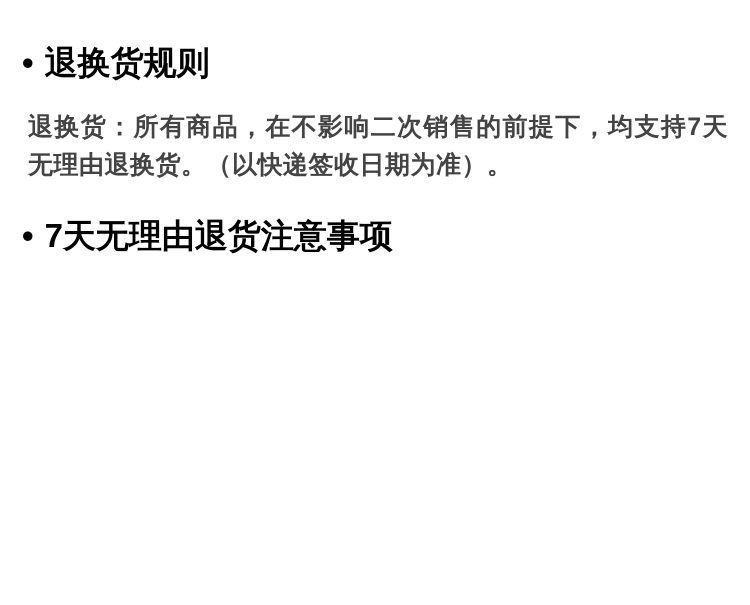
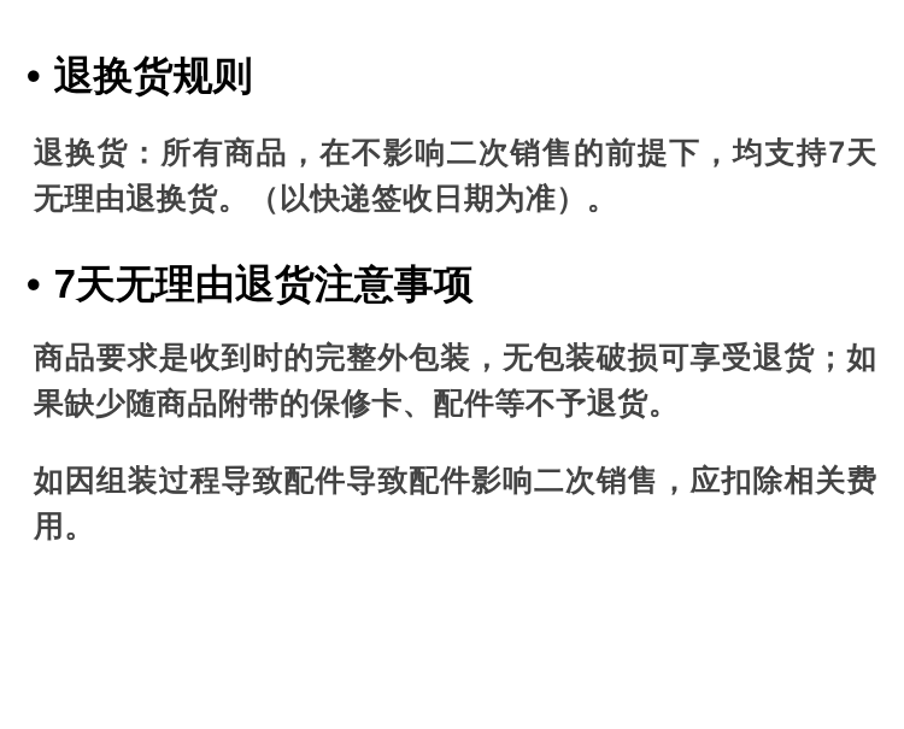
  •
  退换货规则
  退换货：所有商品，在不影响二次销售的前提下，均支持7天无理由退换货。（以快递签收日期为准）。
  •
  7天无理由退货注意事项
+ 商品要求是收到时的完整外包装，无包装破损可享受退货；如果缺少随商品附带的保修卡、配件等不予退货。
+ 如因组装过程导致配件导致配件影响二次销售，应扣除相关费用。
